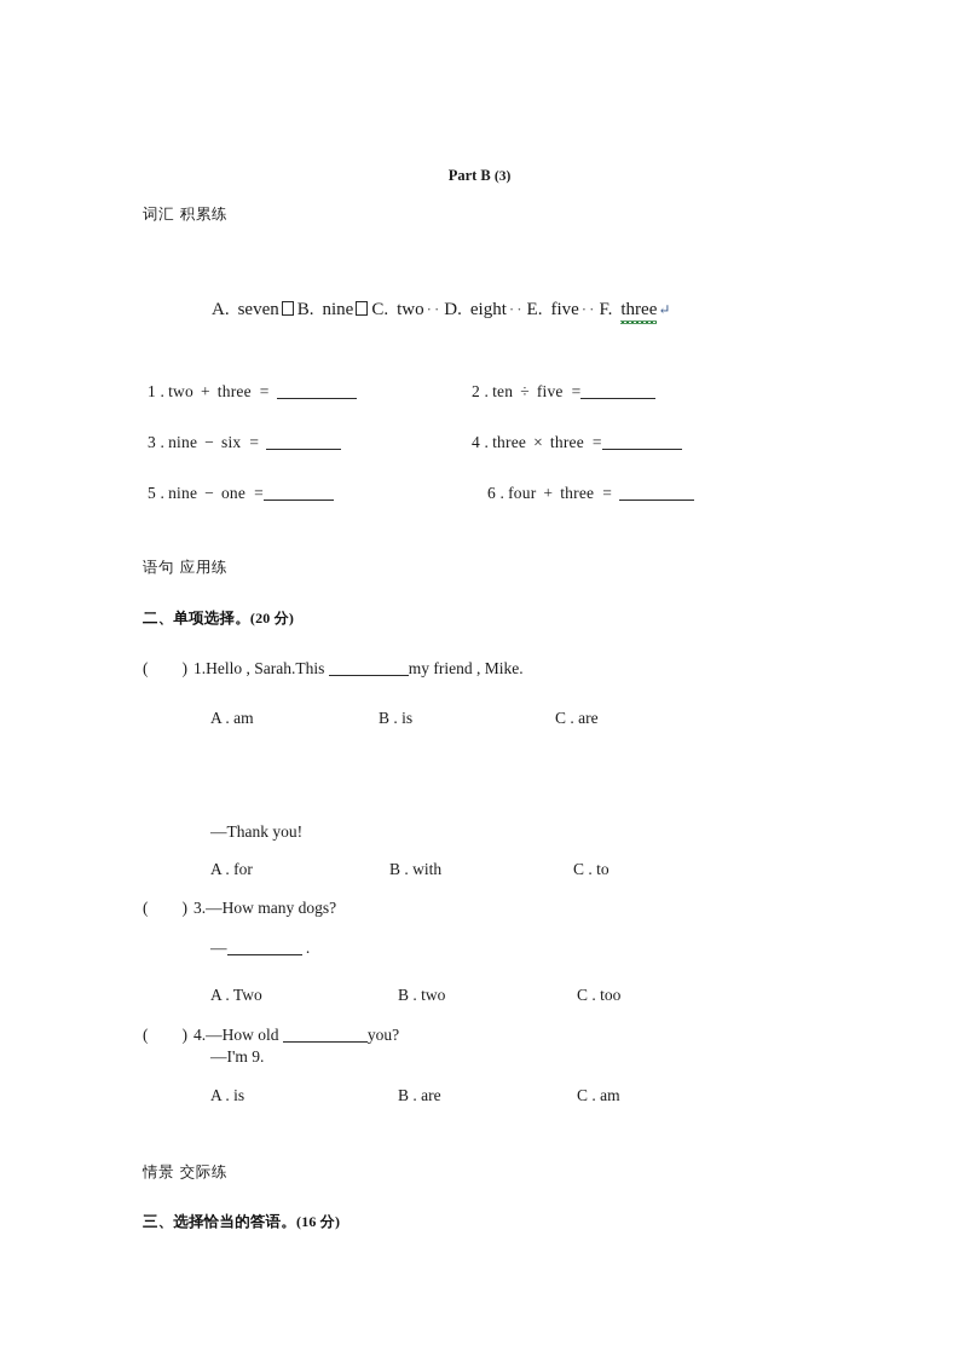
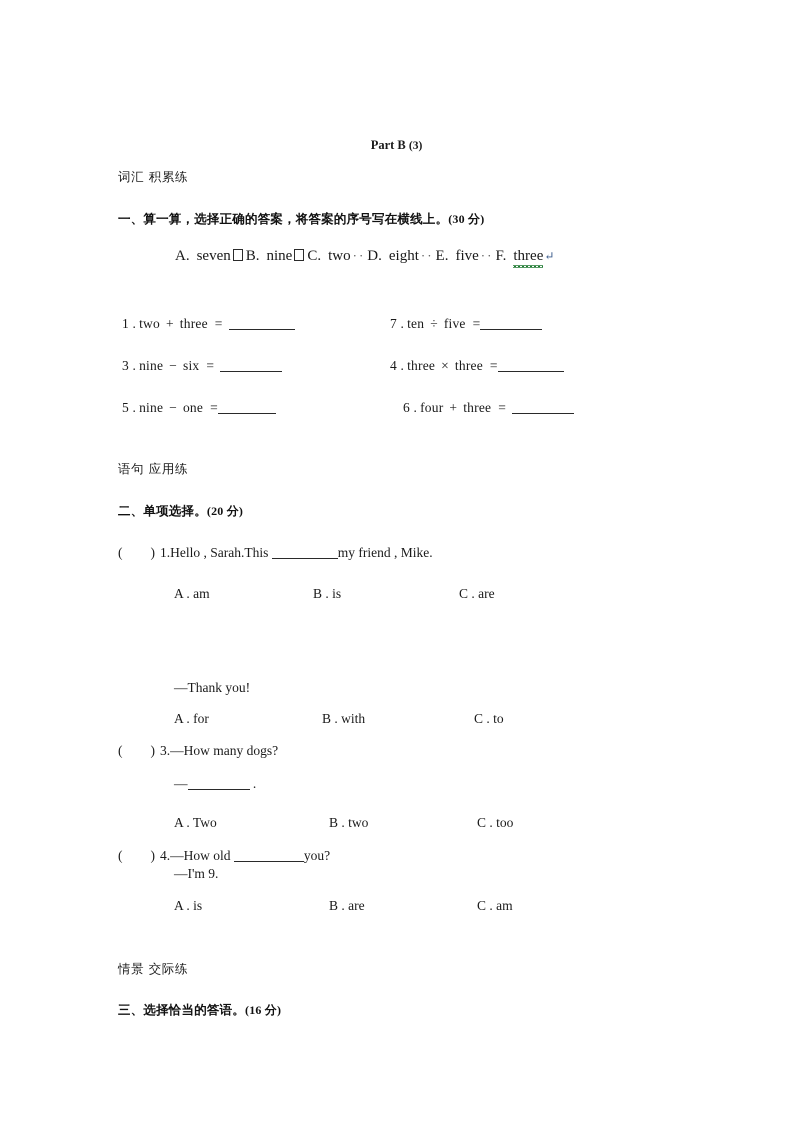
  Part B (3)
  词汇 积累练
+ 一、算一算，选择正确的答案，将答案的序号写在横线上。(30 分)
  A. seven B. nine C. two ·· D. eight ·· E. five ·· F. three↵
  1 . two + three =
- 2 . ten ÷ five =
+ 7 . ten ÷ five =
  3 . nine − six =
  4 . three × three =
  5 . nine − one =
  6 . four + three =
  语句 应用练
  二、单项选择。(20 分)
  ( ) 1.Hello , Sarah.This my friend , Mike.
  A . am
  B . is
  C . are
  —Thank you!
  A . for
  B . with
  C . to
  ( ) 3.—How many dogs?
  — .
  A . Two
  B . two
  C . too
  ( ) 4.—How old you?
  —I'm 9.
  A . is
  B . are
  C . am
  情景 交际练
  三、选择恰当的答语。(16 分)
